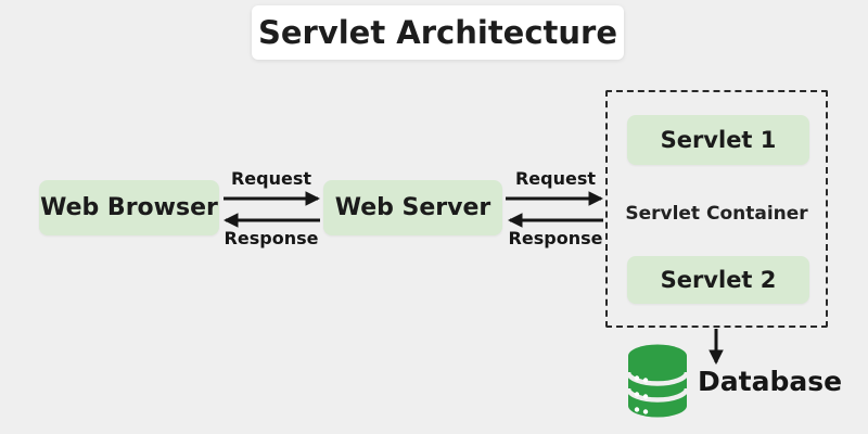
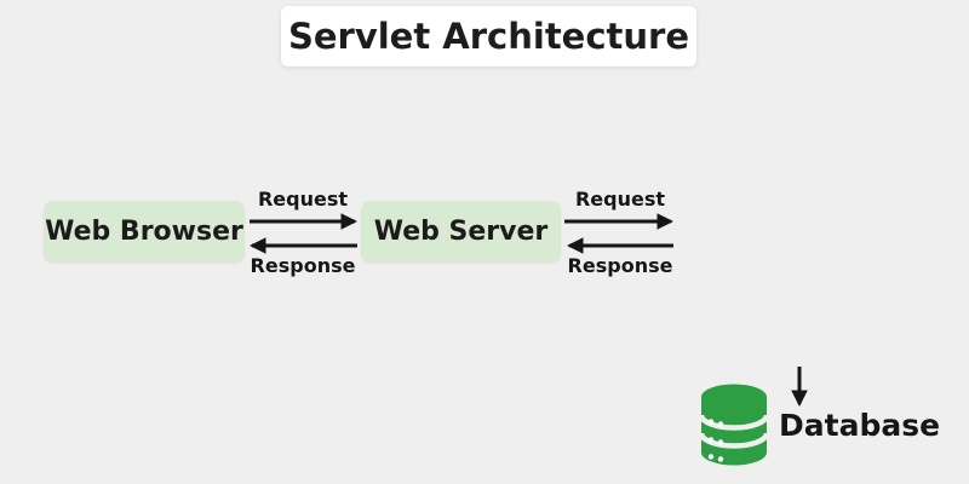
  Servlet Architecture
  Web Browser
  Web Server
  Request
  Response
  Request
  Response
- Servlet 1
- Servlet Container
- Servlet 2
  Database
